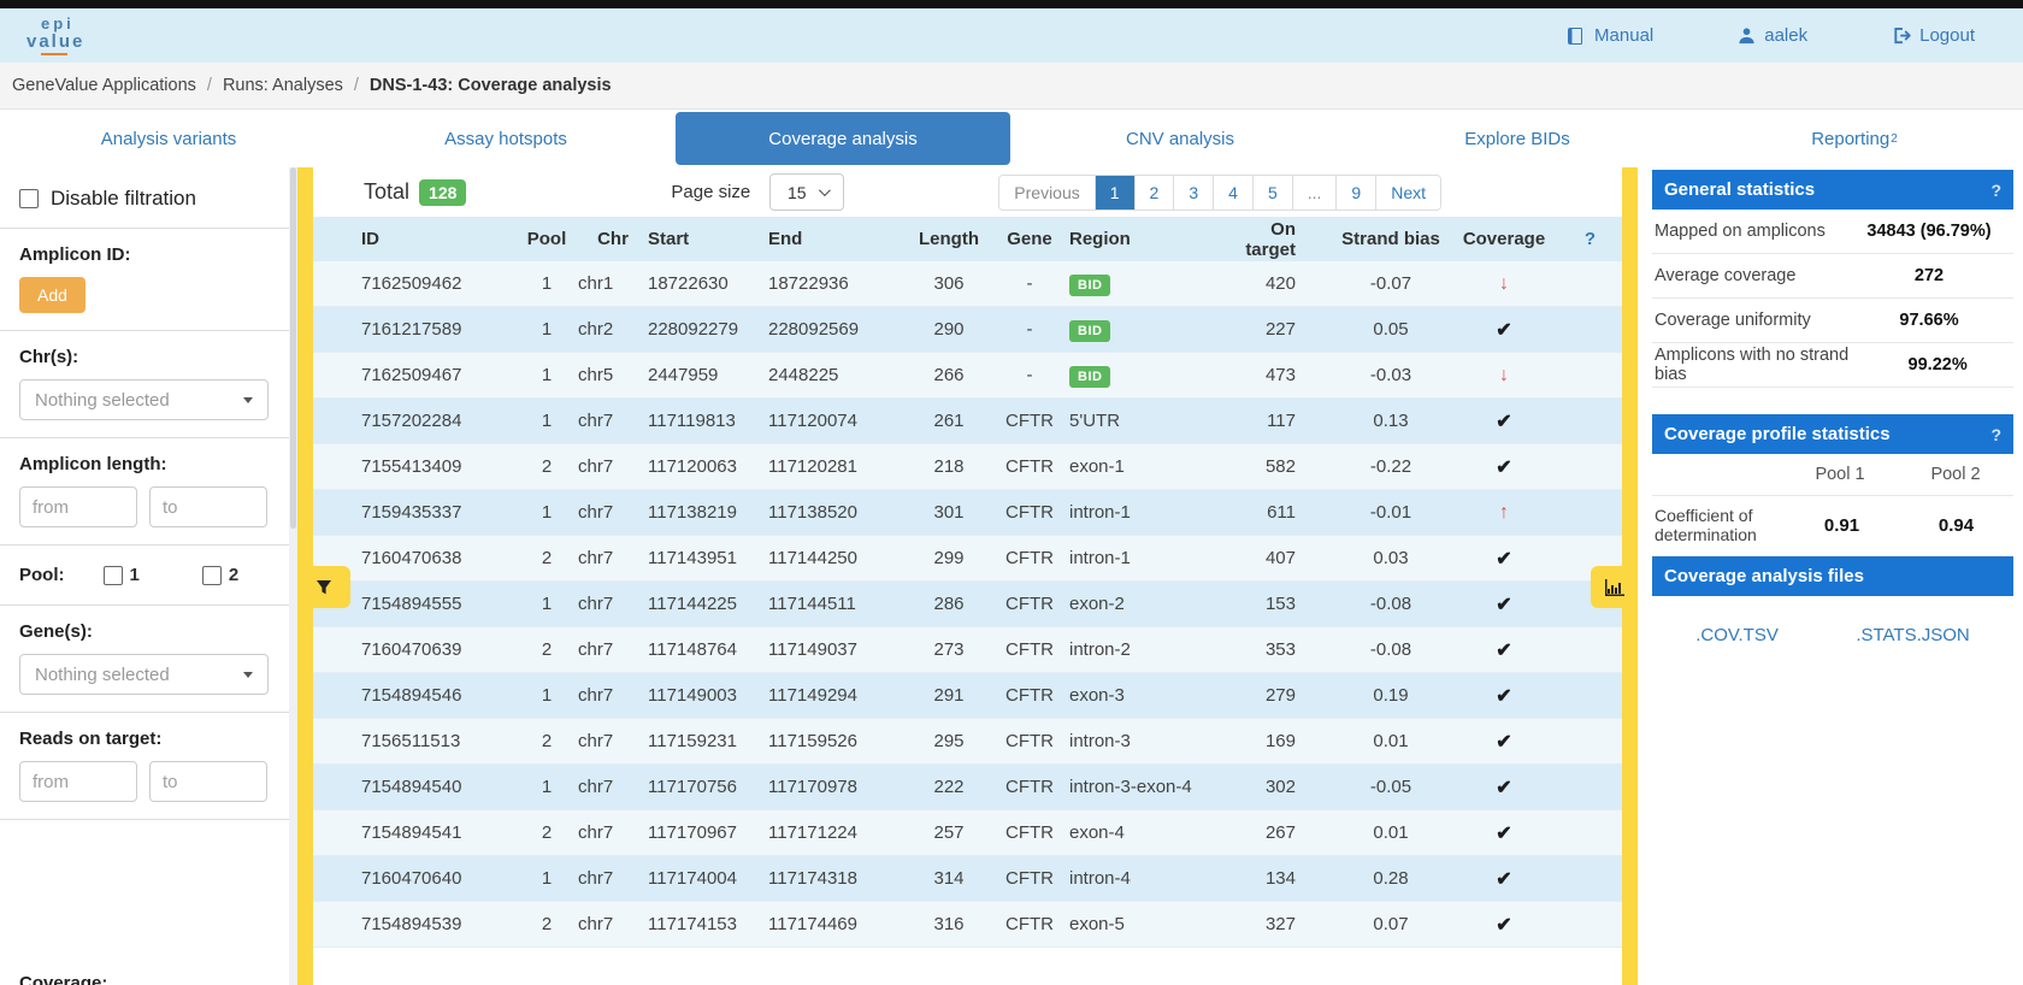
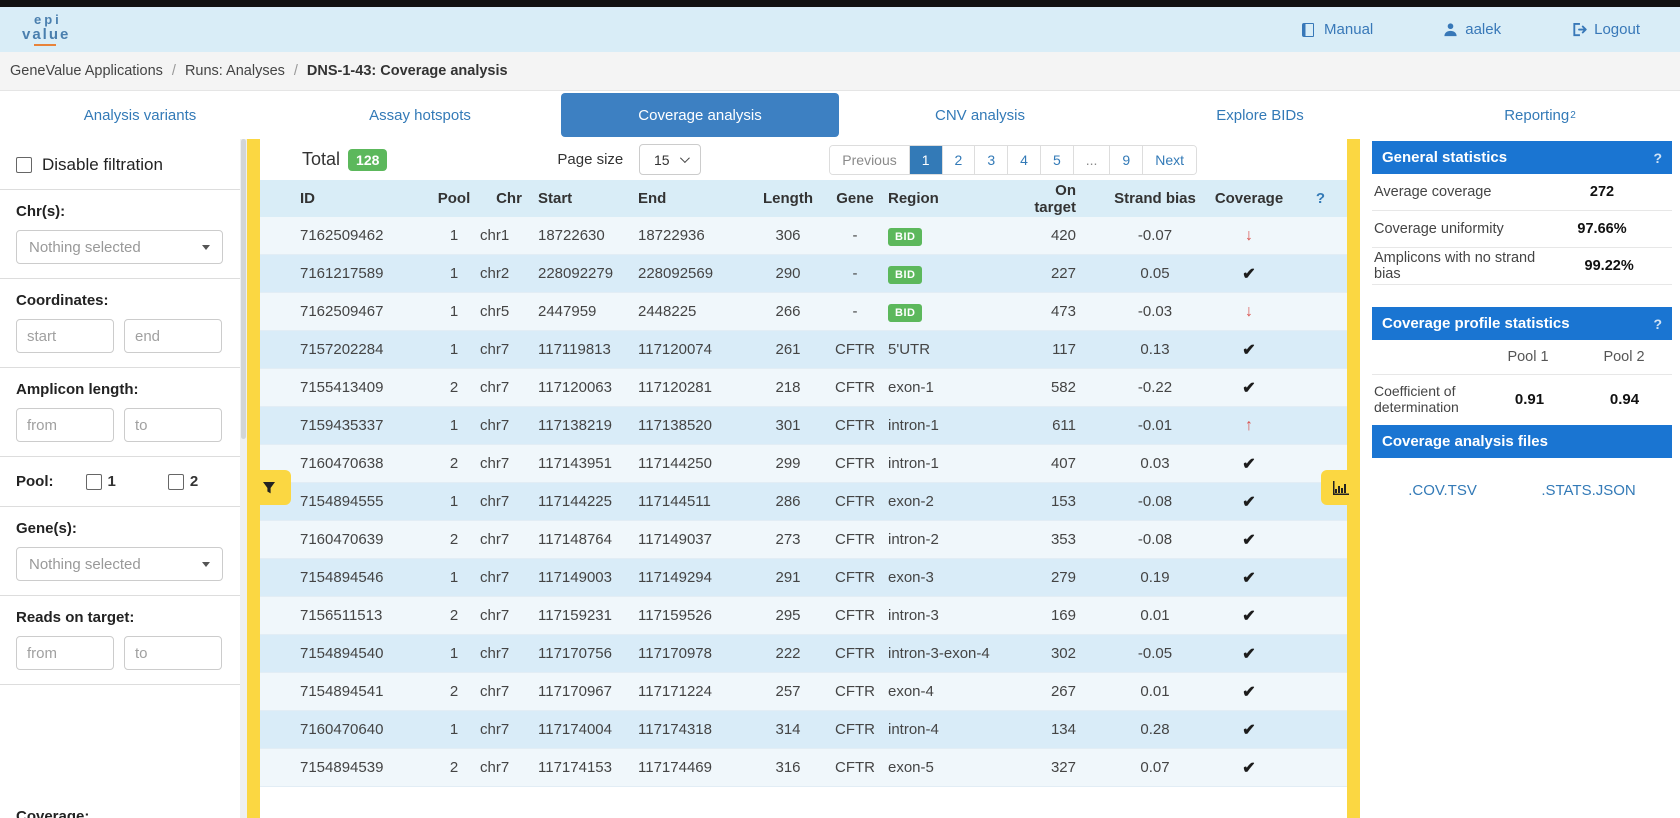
  epi
  value
  Manual
  aalek
  Logout
  GeneValue Applications
  /
  Runs: Analyses
  /
  DNS-1-43: Coverage analysis
  Analysis variants
  Assay hotspots
  Coverage analysis
  CNV analysis
  Explore BIDs
  Reporting
  2
  Disable filtration
- Amplicon ID:
- Add
  Chr(s):
  Nothing selected
+ Coordinates:
+ start
+ end
  Amplicon length:
  from
  to
  Pool:
  1
  2
  Gene(s):
  Nothing selected
  Reads on target:
  from
  to
  Coverage:
  Total
  128
  Page size
  15
  Previous
  1
  2
  3
  4
  5
  ...
  9
  Next
  ID
  Pool
  Chr
  Start
  End
  Length
  Gene
  Region
  On target
  Strand bias
  Coverage
  ?
  7162509462
  1
  chr1
  18722630
  18722936
  306
  -
  BID
  420
  -0.07
  ↓
  7161217589
  1
  chr2
  228092279
  228092569
  290
  -
  BID
  227
  0.05
  ✔
  7162509467
  1
  chr5
  2447959
  2448225
  266
  -
  BID
  473
  -0.03
  ↓
  7157202284
  1
  chr7
  117119813
  117120074
  261
  CFTR
  5'UTR
  117
  0.13
  ✔
  7155413409
  2
  chr7
  117120063
  117120281
  218
  CFTR
  exon-1
  582
  -0.22
  ✔
  7159435337
  1
  chr7
  117138219
  117138520
  301
  CFTR
  intron-1
  611
  -0.01
  ↑
  7160470638
  2
  chr7
  117143951
  117144250
  299
  CFTR
  intron-1
  407
  0.03
  ✔
  7154894555
  1
  chr7
  117144225
  117144511
  286
  CFTR
  exon-2
  153
  -0.08
  ✔
  7160470639
  2
  chr7
  117148764
  117149037
  273
  CFTR
  intron-2
  353
  -0.08
  ✔
  7154894546
  1
  chr7
  117149003
  117149294
  291
  CFTR
  exon-3
  279
  0.19
  ✔
  7156511513
  2
  chr7
  117159231
  117159526
  295
  CFTR
  intron-3
  169
  0.01
  ✔
  7154894540
  1
  chr7
  117170756
  117170978
  222
  CFTR
  intron-3-exon-4
  302
  -0.05
  ✔
  7154894541
  2
  chr7
  117170967
  117171224
  257
  CFTR
  exon-4
  267
  0.01
  ✔
  7160470640
  1
  chr7
  117174004
  117174318
  314
  CFTR
  intron-4
  134
  0.28
  ✔
  7154894539
  2
  chr7
  117174153
  117174469
  316
  CFTR
  exon-5
  327
  0.07
  ✔
  General statistics
  ?
- Mapped on amplicons
- 34843 (96.79%)
  Average coverage
  272
  Coverage uniformity
  97.66%
  Amplicons with no strand bias
  99.22%
  Coverage profile statistics
  ?
  Pool 1
  Pool 2
  Coefficient of determination
  0.91
  0.94
  Coverage analysis files
  .COV.TSV
  .STATS.JSON
